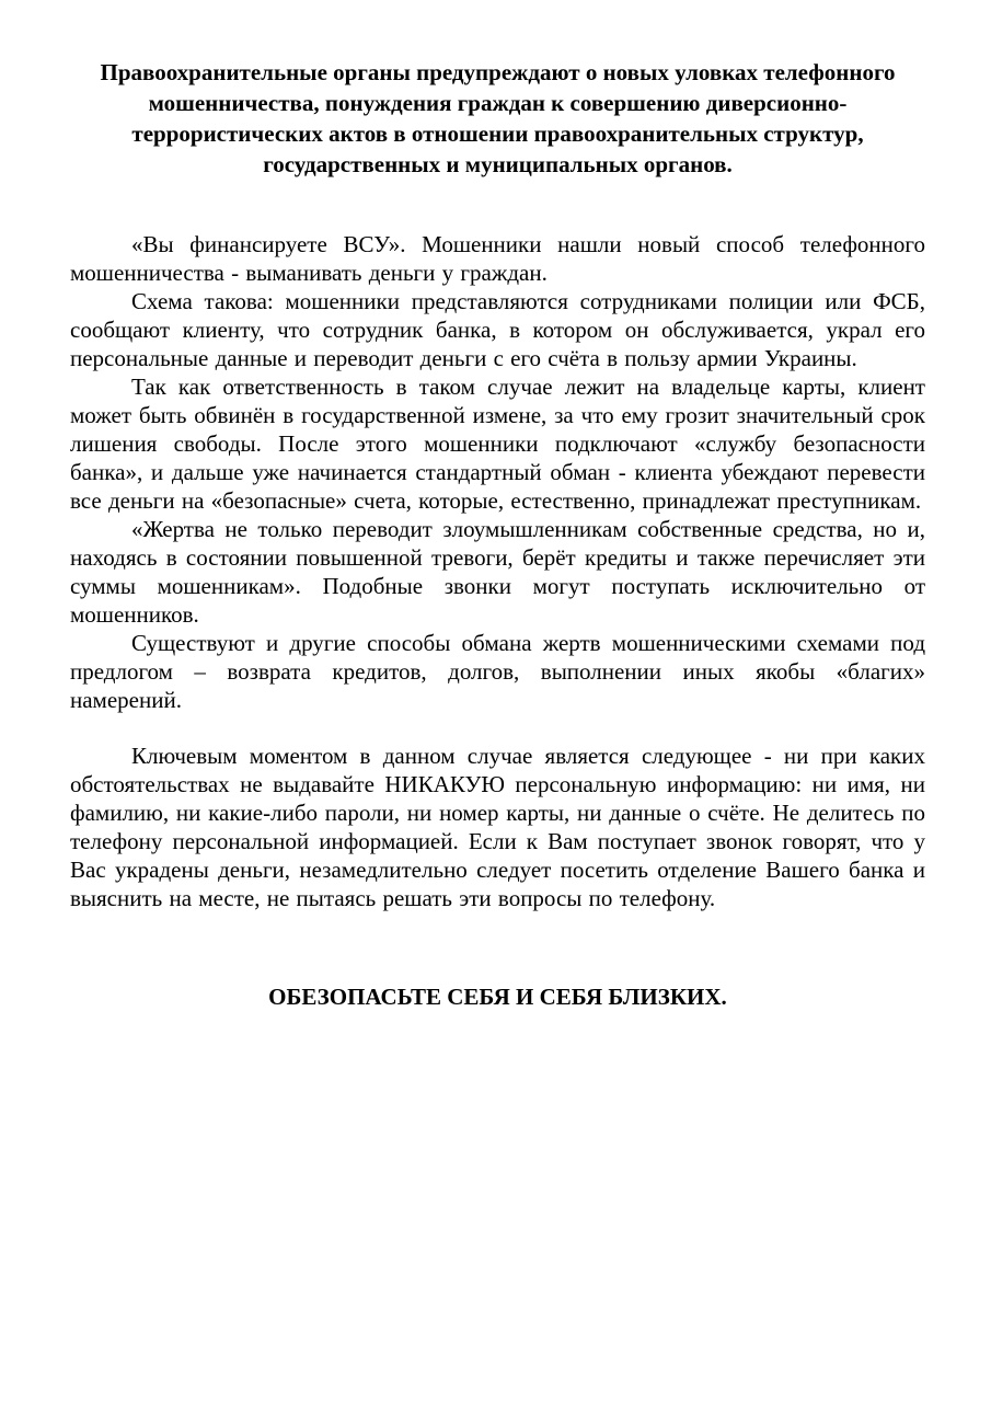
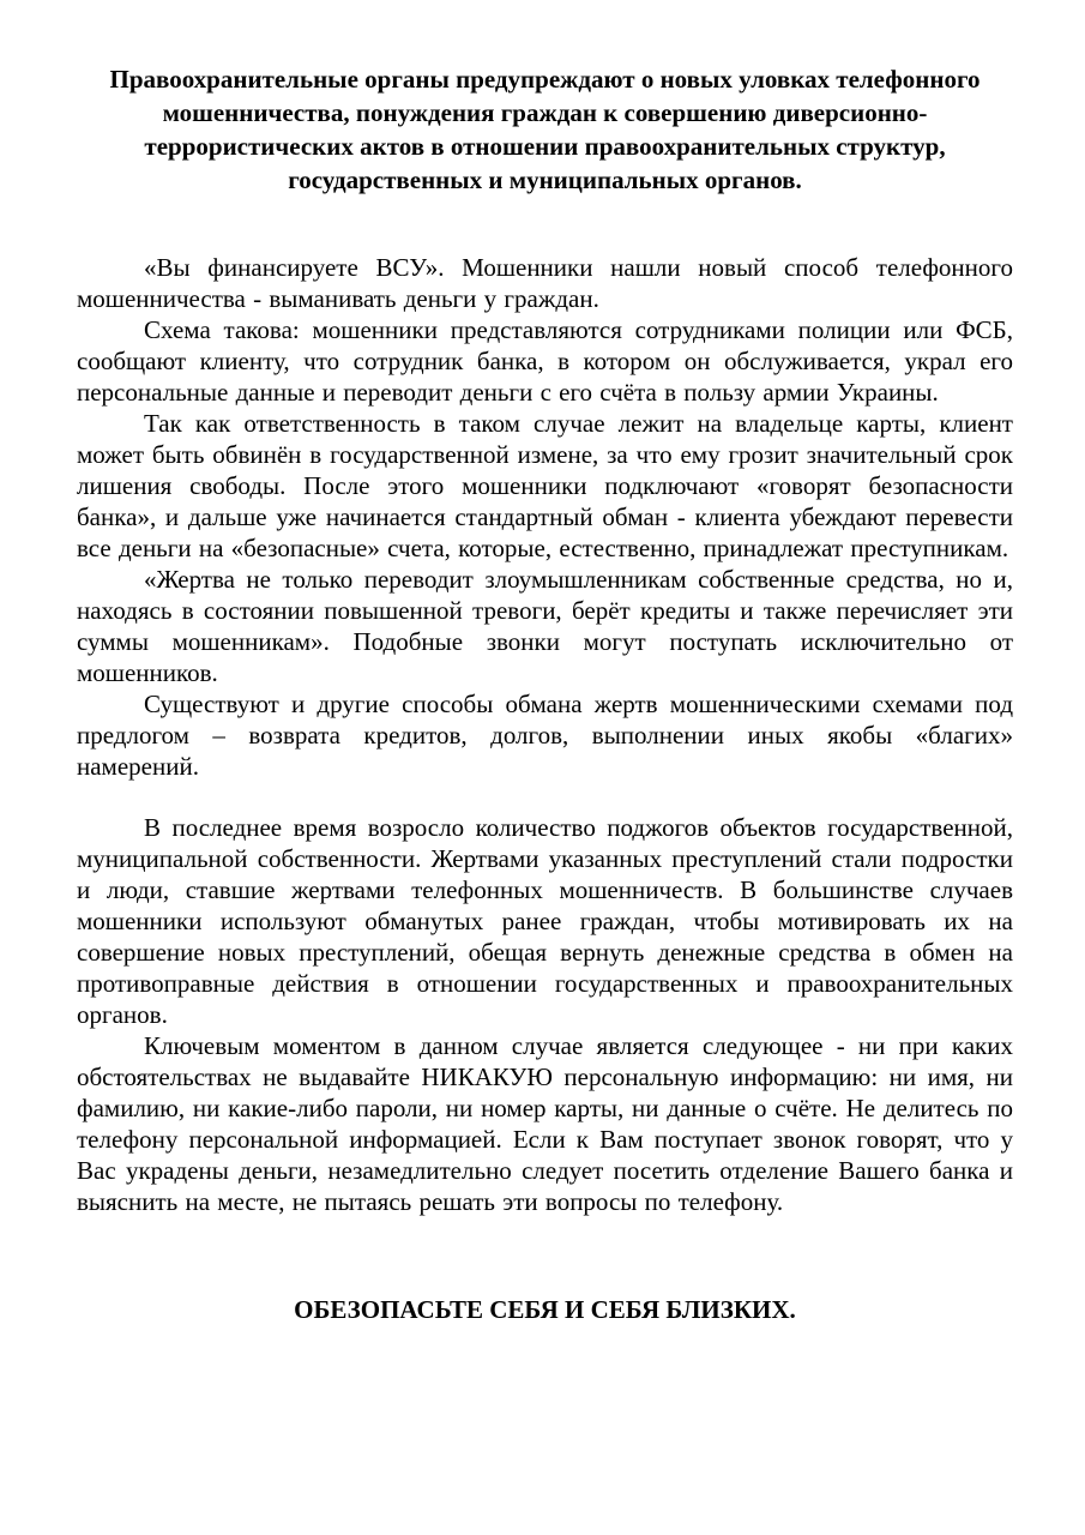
  Правоохранительные органы предупреждают о новых уловках телефонного мошенничества, понуждения граждан к совершению диверсионно-террористических актов в отношении правоохранительных структур, государственных и муниципальных органов.
  «Вы финансируете ВСУ». Мошенники нашли новый способ телефонного мошенничества - выманивать деньги у граждан.
  Схема такова: мошенники представляются сотрудниками полиции или ФСБ, сообщают клиенту, что сотрудник банка, в котором он обслуживается, украл его персональные данные и переводит деньги с его счёта в пользу армии Украины.
- Так как ответственность в таком случае лежит на владельце карты, клиент может быть обвинён в государственной измене, за что ему грозит значительный срок лишения свободы. После этого мошенники подключают «службу безопасности банка», и дальше уже начинается стандартный обман - клиента убеждают перевести все деньги на «безопасные» счета, которые, естественно, принадлежат преступникам.
+ Так как ответственность в таком случае лежит на владельце карты, клиент может быть обвинён в государственной измене, за что ему грозит значительный срок лишения свободы. После этого мошенники подключают «говорят безопасности банка», и дальше уже начинается стандартный обман - клиента убеждают перевести все деньги на «безопасные» счета, которые, естественно, принадлежат преступникам.
  «Жертва не только переводит злоумышленникам собственные средства, но и, находясь в состоянии повышенной тревоги, берёт кредиты и также перечисляет эти суммы мошенникам». Подобные звонки могут поступать исключительно от мошенников.
  Существуют и другие способы обмана жертв мошенническими схемами под предлогом – возврата кредитов, долгов, выполнении иных якобы «благих» намерений.
+ В последнее время возросло количество поджогов объектов государственной, муниципальной собственности. Жертвами указанных преступлений стали подростки и люди, ставшие жертвами телефонных мошенничеств. В большинстве случаев мошенники используют обманутых ранее граждан, чтобы мотивировать их на совершение новых преступлений, обещая вернуть денежные средства в обмен на противоправные действия в отношении государственных и правоохранительных органов.
  Ключевым моментом в данном случае является следующее - ни при каких обстоятельствах не выдавайте НИКАКУЮ персональную информацию: ни имя, ни фамилию, ни какие-либо пароли, ни номер карты, ни данные о счёте. Не делитесь по телефону персональной информацией. Если к Вам поступает звонок говорят, что у Вас украдены деньги, незамедлительно следует посетить отделение Вашего банка и выяснить на месте, не пытаясь решать эти вопросы по телефону.
  ОБЕЗОПАСЬТЕ СЕБЯ И СЕБЯ БЛИЗКИХ.
